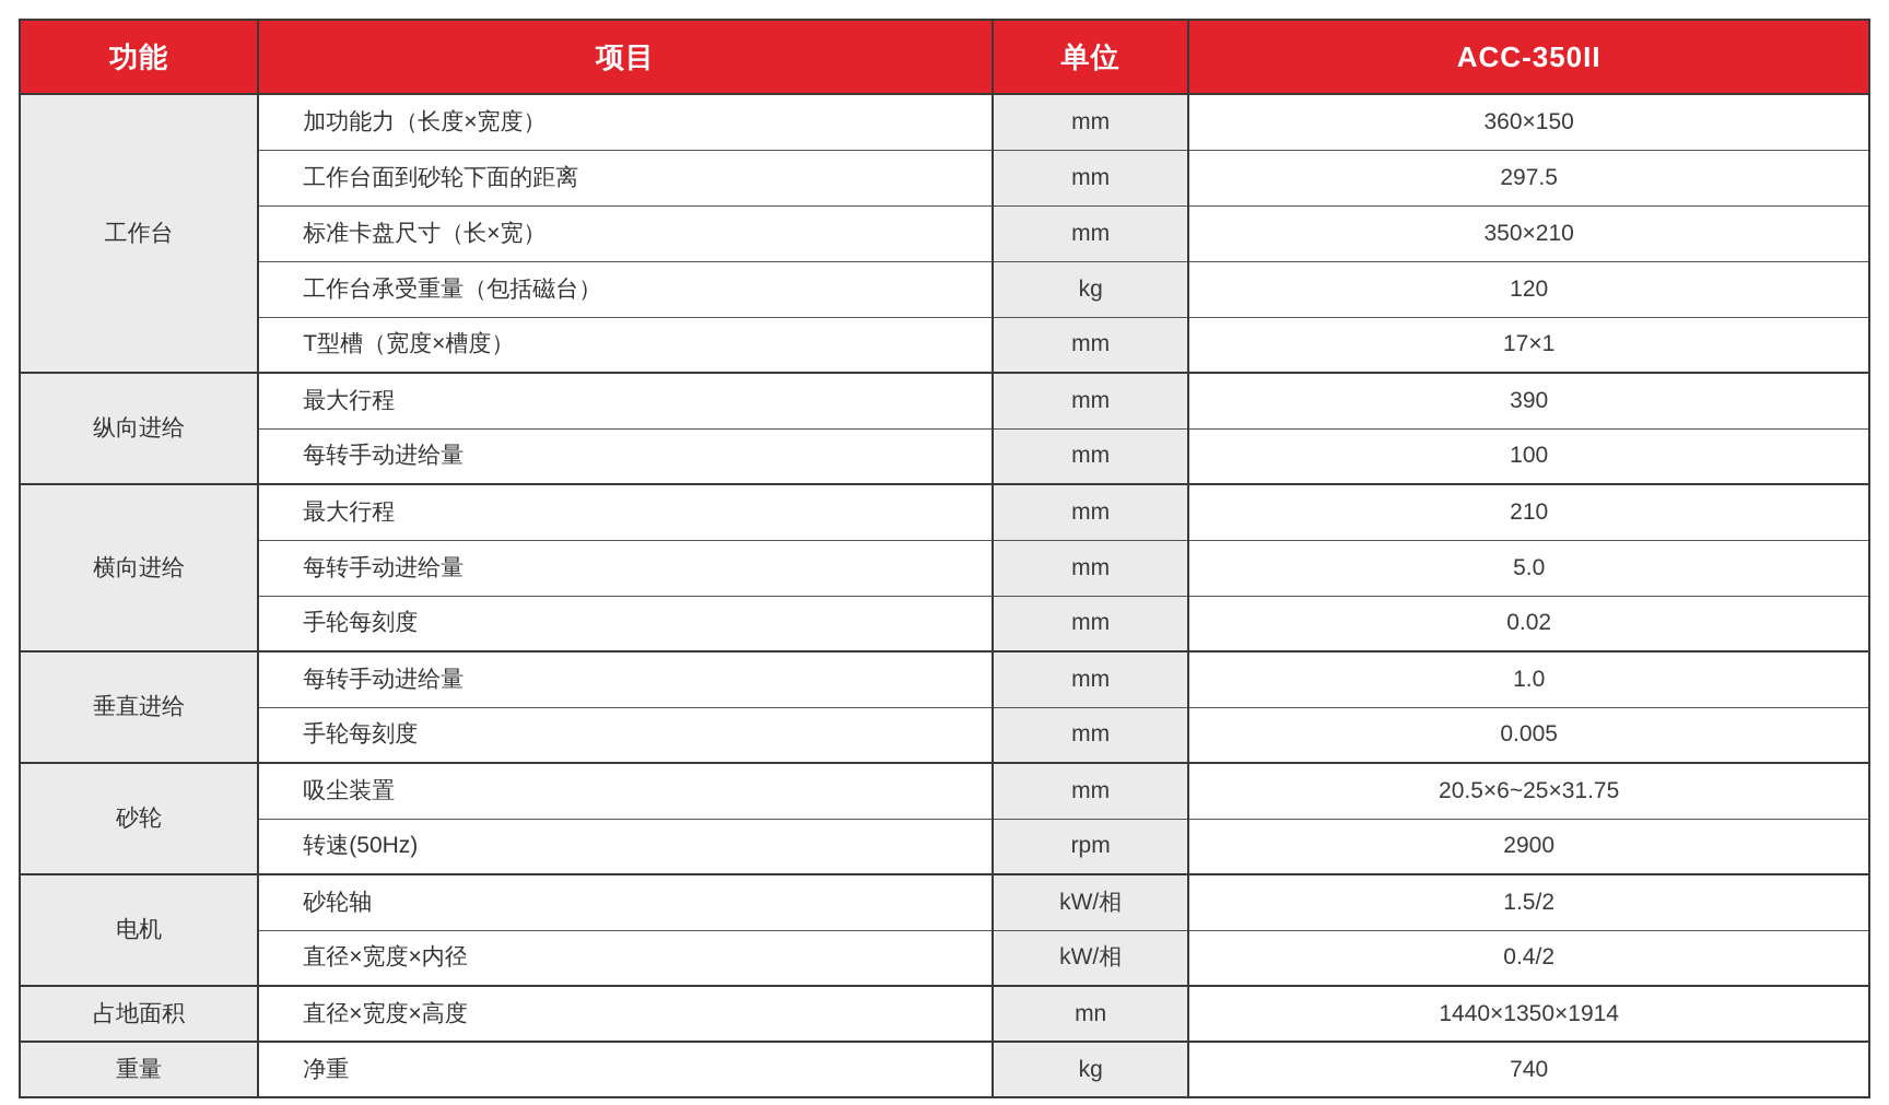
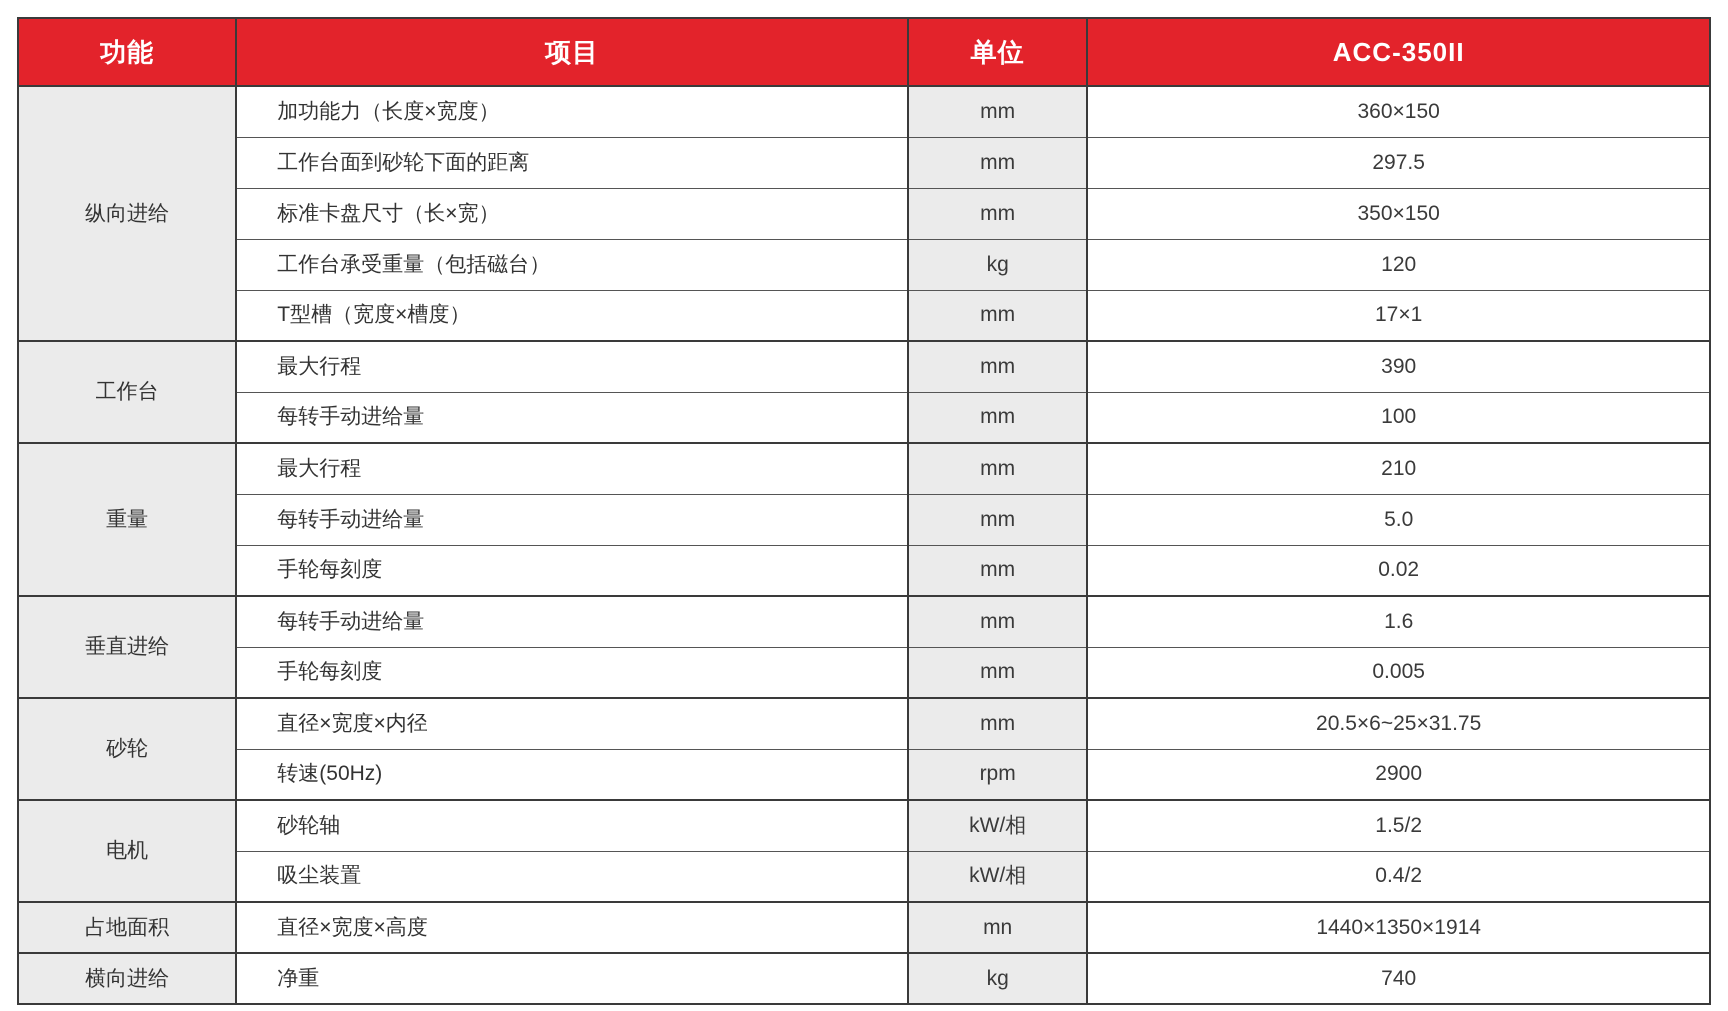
  功能	项目	单位	ACC-350II
- 工作台	加功能力（长度×宽度）	mm	360×150
+ 纵向进给	加功能力（长度×宽度）	mm	360×150
  工作台面到砂轮下面的距离	mm	297.5
- 标准卡盘尺寸（长×宽）	mm	350×210
+ 标准卡盘尺寸（长×宽）	mm	350×150
  工作台承受重量（包括磁台）	kg	120
  T型槽（宽度×槽度）	mm	17×1
- 纵向进给	最大行程	mm	390
+ 工作台	最大行程	mm	390
  每转手动进给量	mm	100
- 横向进给	最大行程	mm	210
+ 重量	最大行程	mm	210
  每转手动进给量	mm	5.0
  手轮每刻度	mm	0.02
- 垂直进给	每转手动进给量	mm	1.0
+ 垂直进给	每转手动进给量	mm	1.6
  手轮每刻度	mm	0.005
- 砂轮	吸尘装置	mm	20.5×6~25×31.75
+ 砂轮	直径×宽度×内径	mm	20.5×6~25×31.75
  转速(50Hz)	rpm	2900
  电机	砂轮轴	kW/相	1.5/2
- 直径×宽度×内径	kW/相	0.4/2
+ 吸尘装置	kW/相	0.4/2
  占地面积	直径×宽度×高度	mn	1440×1350×1914
- 重量	净重	kg	740
+ 横向进给	净重	kg	740
